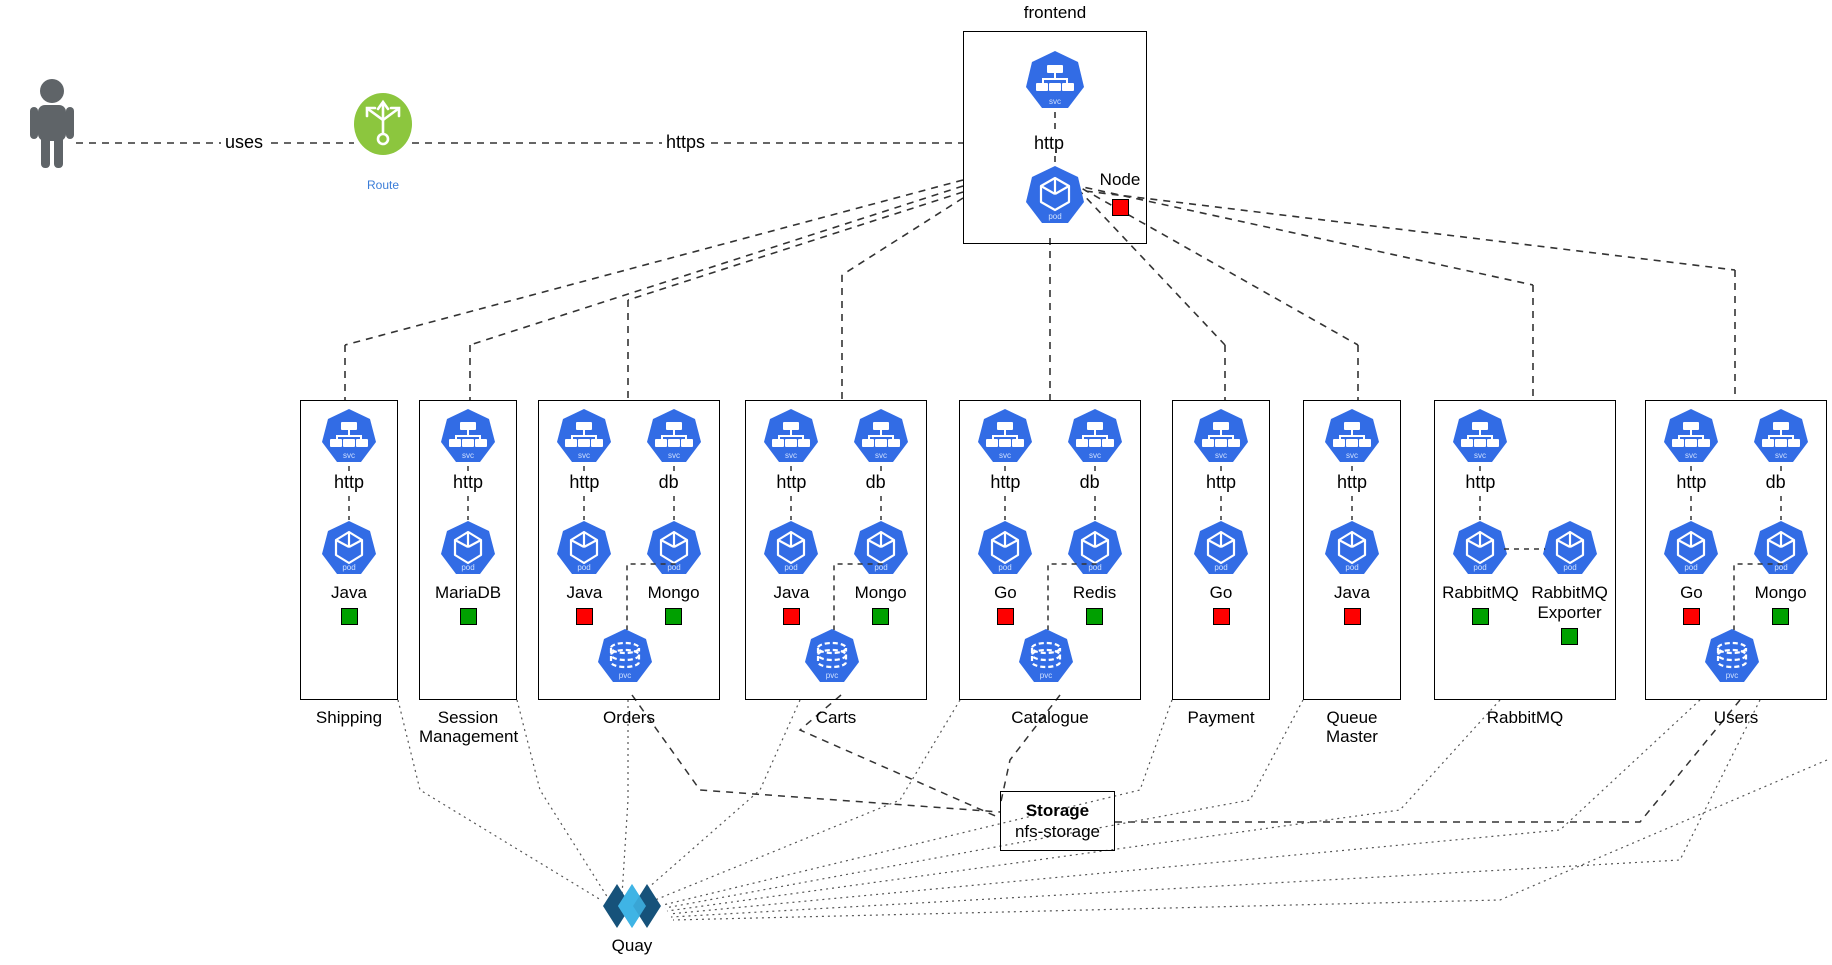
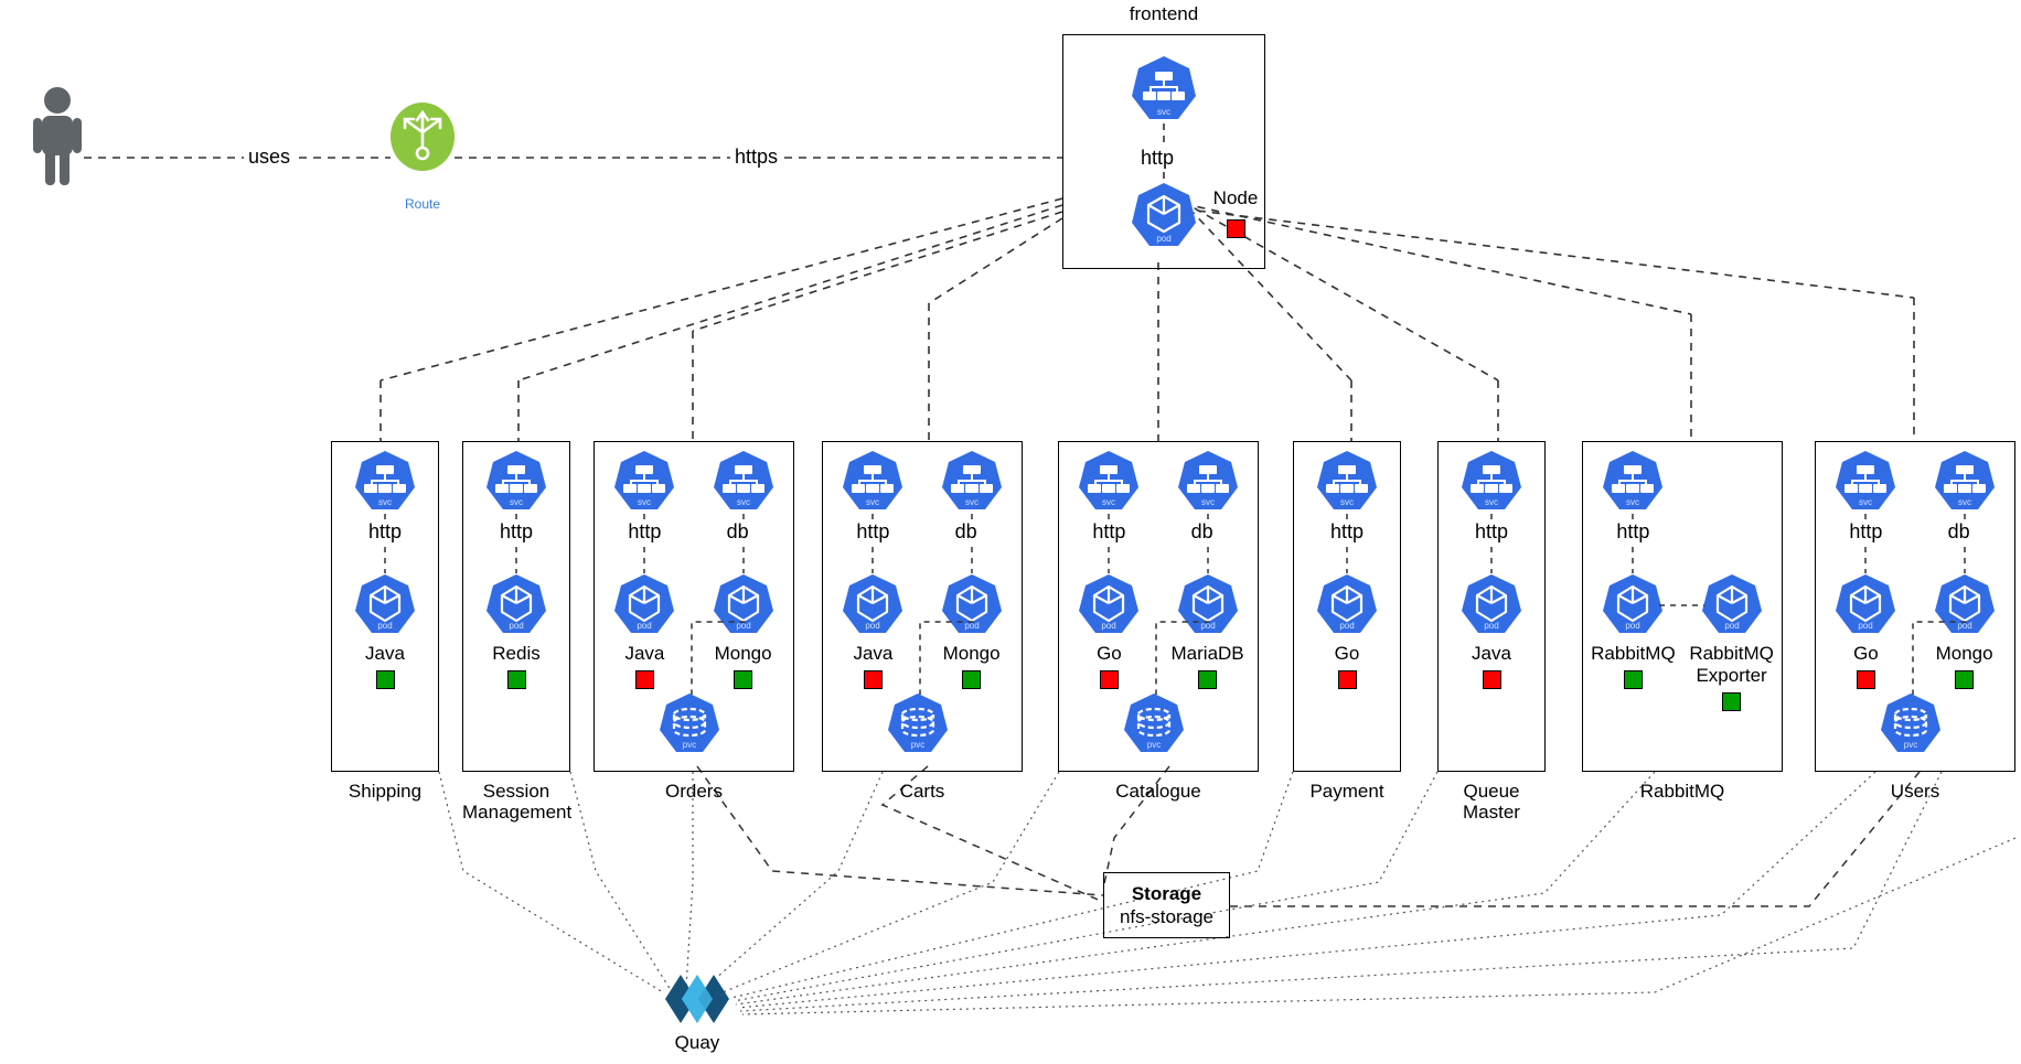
  uses
  Route
  https
  frontend
  svc
  http
  pod
  Node
  Shipping
  svc
  http
  pod
  Java
  Session
  Management
  svc
  http
  pod
- MariaDB
+ Redis
  Orders
  svc
  http
  pod
  Java
  svc
  db
  pod
  Mongo
  pvc
  Carts
  svc
  http
  pod
  Java
  svc
  db
  pod
  Mongo
  pvc
  Catalogue
  svc
  http
  pod
  Go
  svc
  db
  pod
- Redis
+ MariaDB
  pvc
  Payment
  svc
  http
  pod
  Go
  Queue
  Master
  svc
  http
  pod
  Java
  RabbitMQ
  svc
  http
  pod
  RabbitMQ
  pod
  RabbitMQ
  Exporter
  Users
  svc
  http
  pod
  Go
  svc
  db
  pod
  Mongo
  pvc
  Storage
  nfs-storage
  Quay
